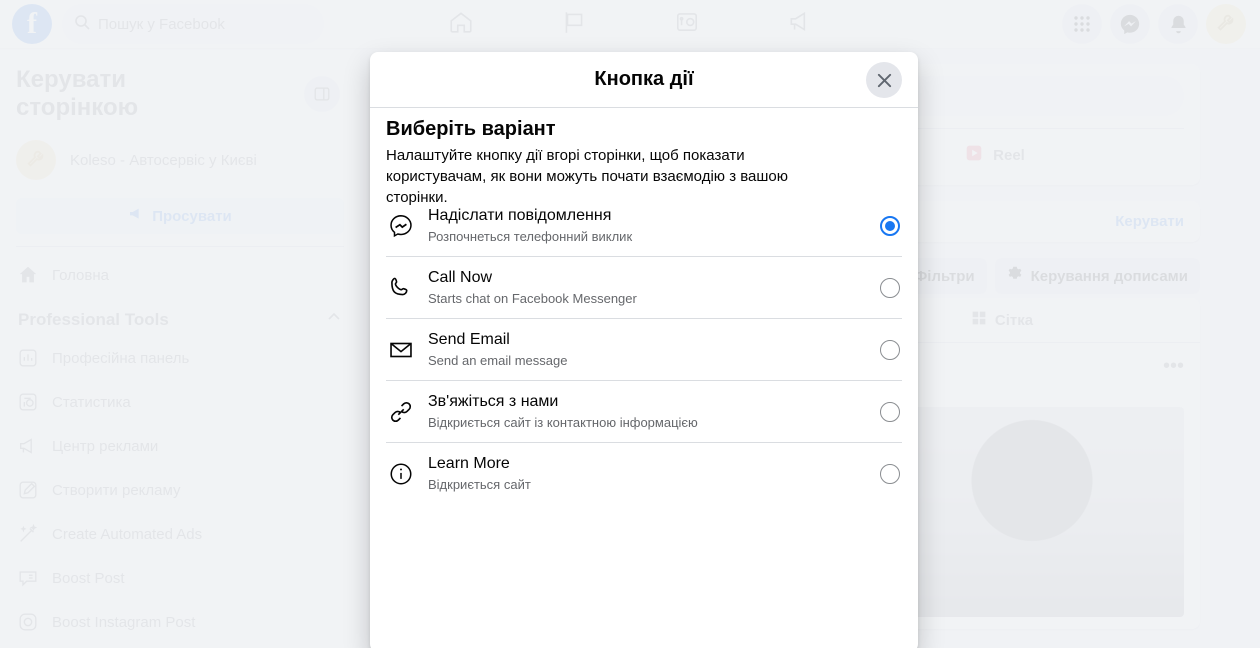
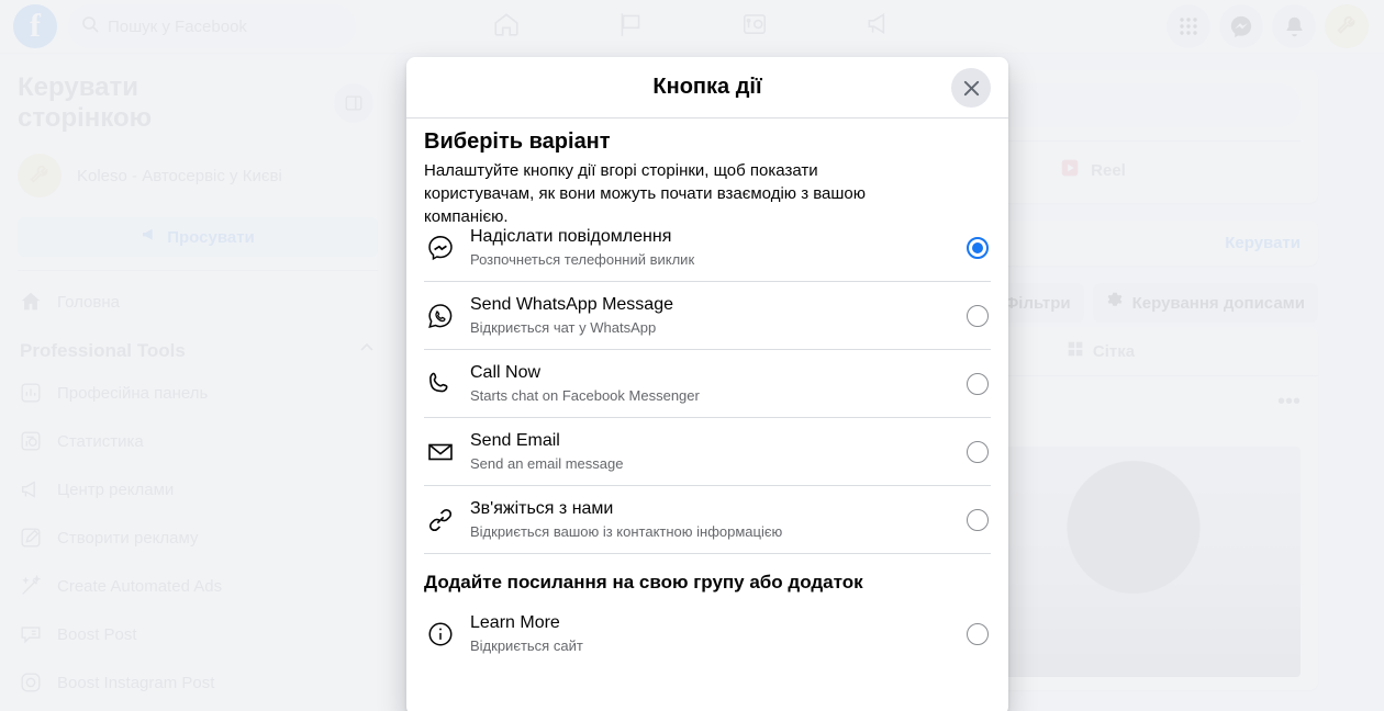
  Фільтри
  Кнопка дії
  Виберіть варіант
- Налаштуйте кнопку дії вгорі сторінки, щоб показати користувачам, як вони можуть почати взаємодію з вашою сторінки.
+ Налаштуйте кнопку дії вгорі сторінки, щоб показати користувачам, як вони можуть почати взаємодію з вашою компанією.
  Надіслати повідомлення
  Розпочнеться телефонний виклик
+ Send WhatsApp Message
+ Відкриється чат у WhatsApp
  Call Now
  Starts chat on Facebook Messenger
  Send Email
  Send an email message
  Зв'яжіться з нами
- Відкриється сайт із контактною інформацією
+ Відкриється вашою із контактною інформацією
+ Додайте посилання на свою групу або додаток
  Learn More
  Відкриється сайт
